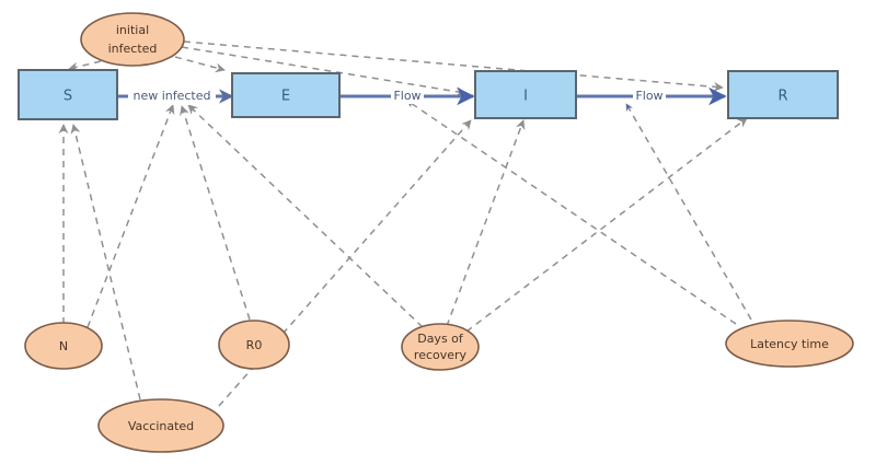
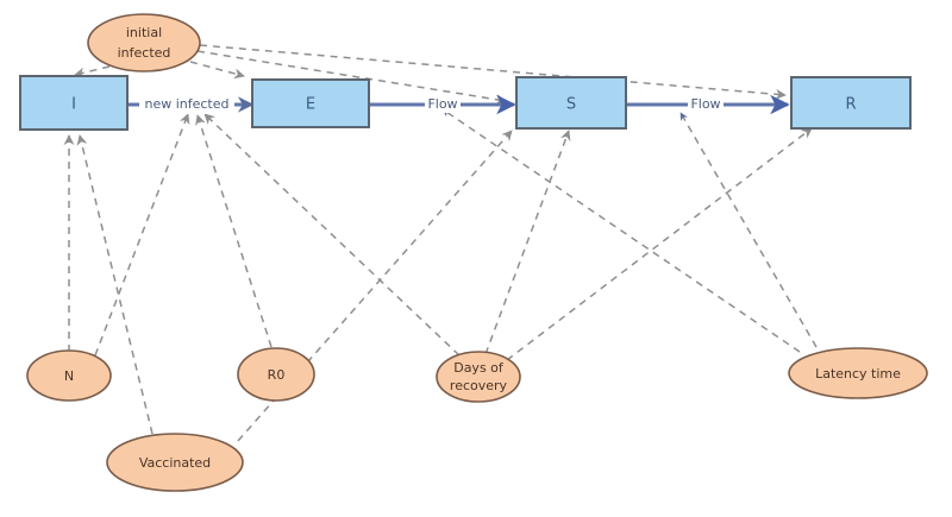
- S
+ I
  E
- I
+ S
  R
  new infected
  Flow
  Flow
  initial
  infected
  N
  Vaccinated
  R0
  Days of
  recovery
  Latency time
